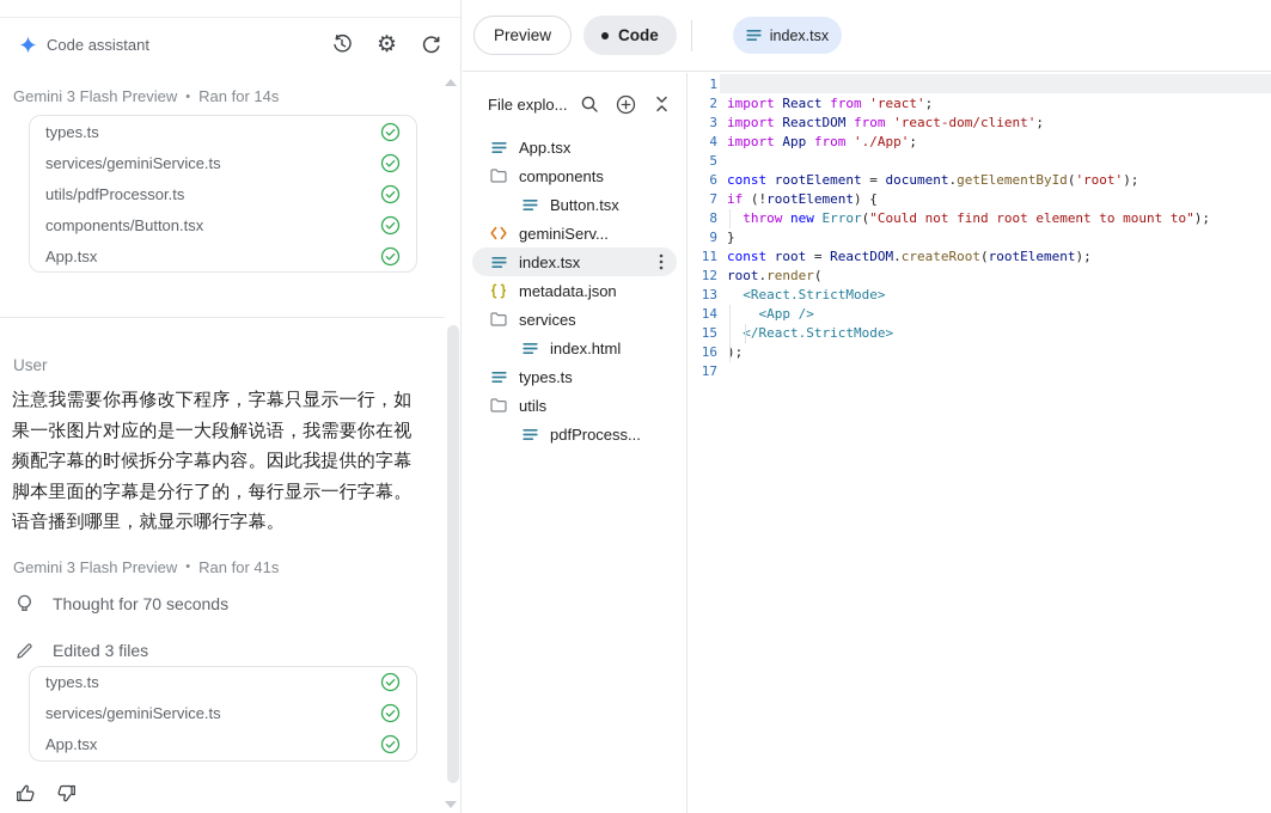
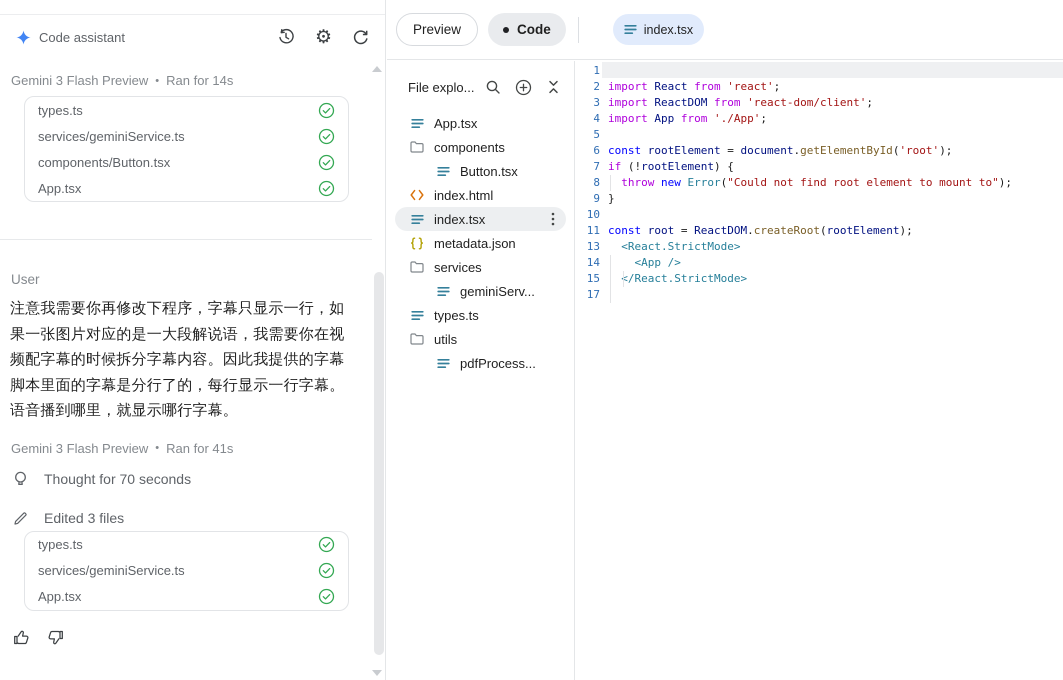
  Code assistant
  ⚙
  Gemini 3 Flash Preview
  •
  Ran for 14s
  types.ts
  services/geminiService.ts
- utils/pdfProcessor.ts
  components/Button.tsx
  App.tsx
  User
  注意我需要你再修改下程序，字幕只显示一行，如果一张图片对应的是一大段解说语，我需要你在视频配字幕的时候拆分字幕内容。因此我提供的字幕脚本里面的字幕是分行了的，每行显示一行字幕。语音播到哪里，就显示哪行字幕。
  Gemini 3 Flash Preview
  •
  Ran for 41s
  Thought for 70 seconds
  Edited 3 files
  types.ts
  services/geminiService.ts
  App.tsx
  Preview
  Code
  index.tsx
  File explo...
  App.tsx
  components
  Button.tsx
- geminiServ...
+ index.html
  index.tsx
  metadata.json
  services
- index.html
+ geminiServ...
  types.ts
  utils
  pdfProcess...
  1
  2
  import React from 'react';
  3
  import ReactDOM from 'react-dom/client';
  4
  import App from './App';
  5
  6
  const rootElement = document.getElementById('root');
  7
  if (!rootElement) {
  8
  throw new Error("Could not find root element to mount to");
  9
  }
+ 10
  11
  const root = ReactDOM.createRoot(rootElement);
- 12
- root.render(
  13
  <React.StrictMode>
  14
  <App />
  15
  </React.StrictMode>
- 16
- );
  17
